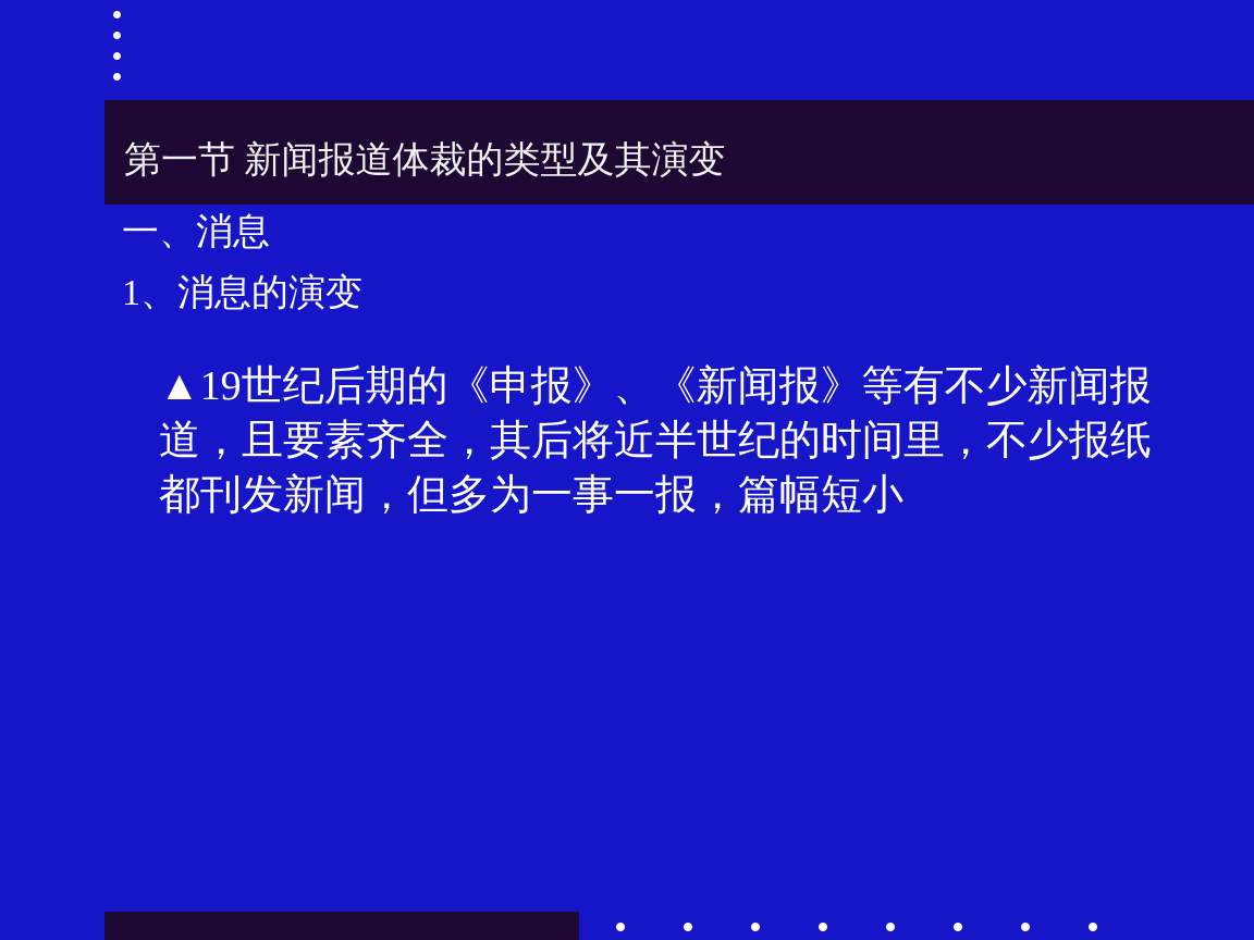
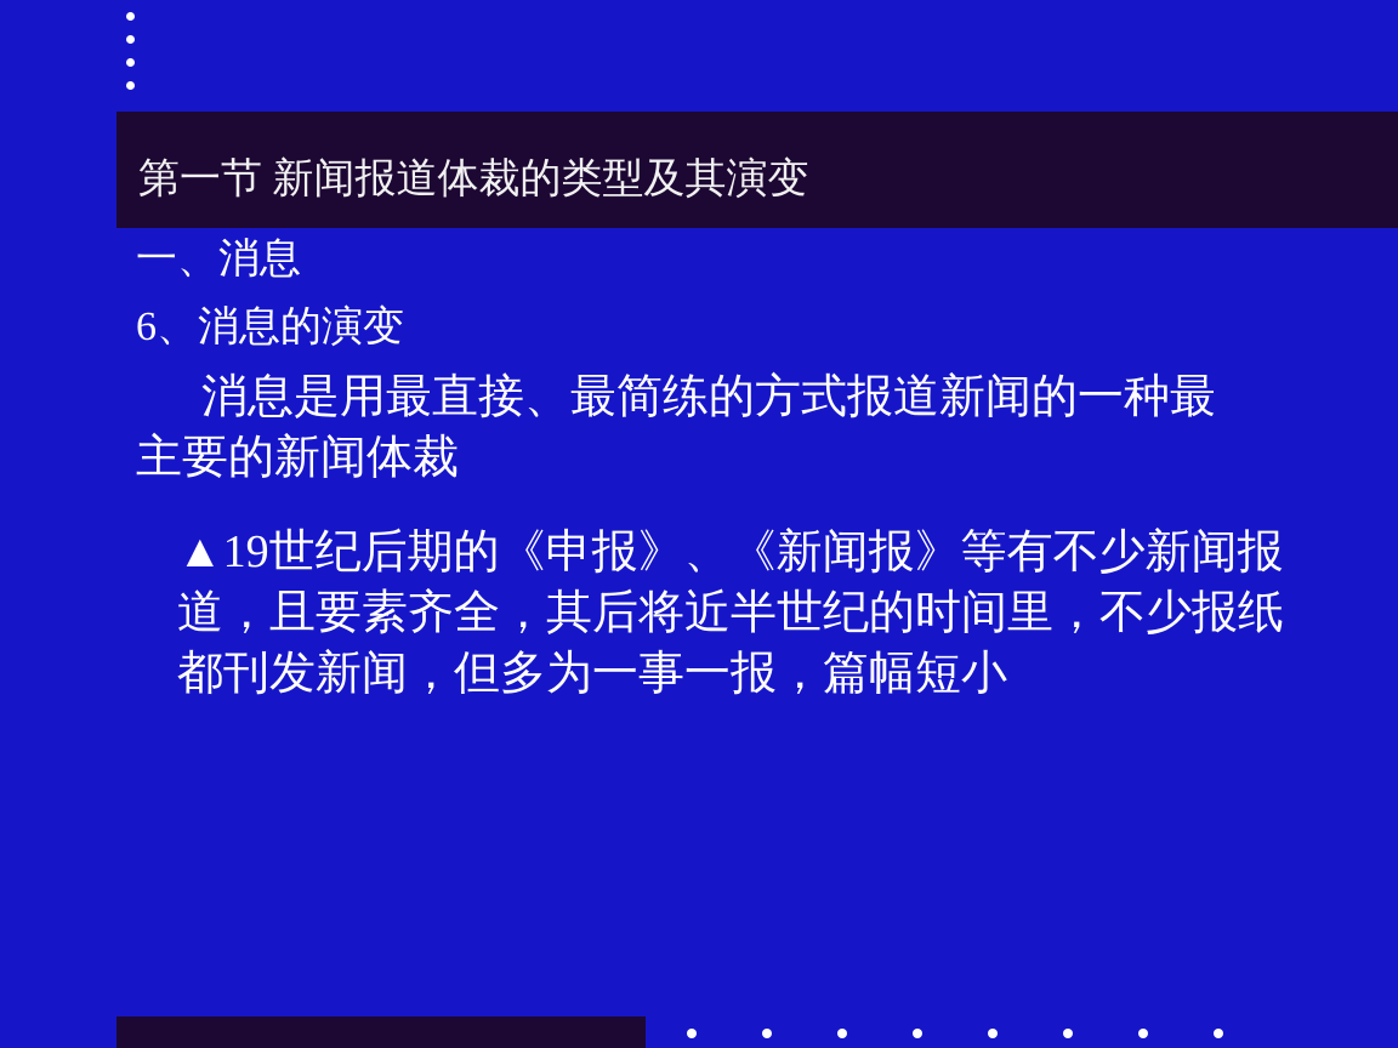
  第一节 新闻报道体裁的类型及其演变
  一、消息
- 1、消息的演变
+ 6、消息的演变
+ 消息是用最直接、最简练的方式报道新闻的一种最主要的新闻体裁
  ▲19世纪后期的《申报》、《新闻报》等有不少新闻报道，且要素齐全，其后将近半世纪的时间里，不少报纸都刊发新闻，但多为一事一报，篇幅短小
